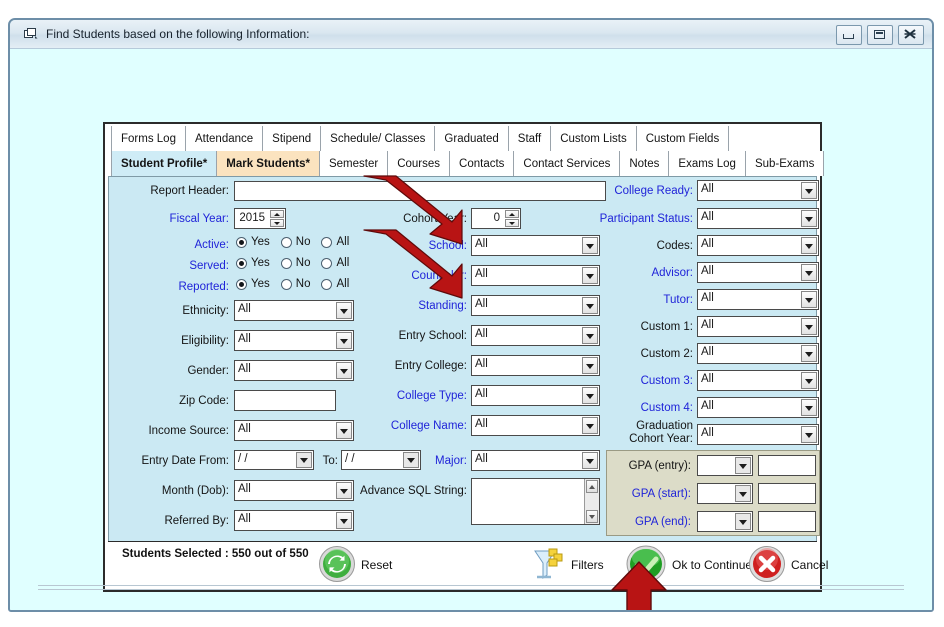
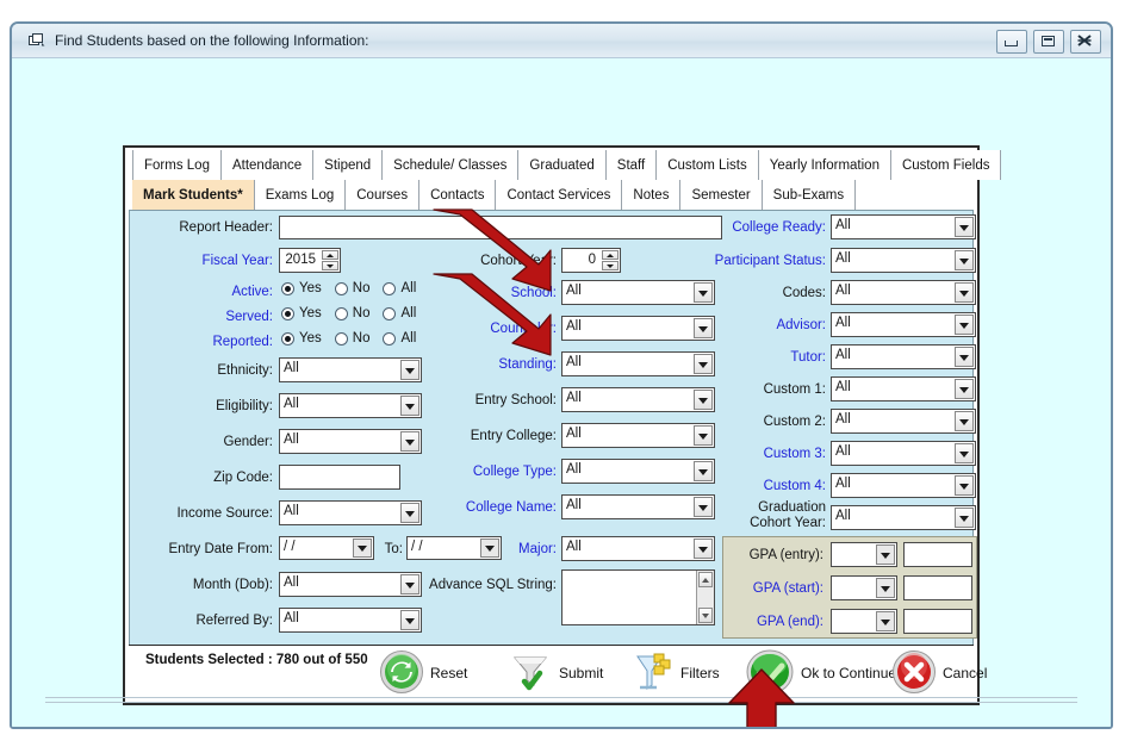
  Find Students based on the following Information:
  Forms Log
  Attendance
  Stipend
  Schedule/ Classes
  Graduated
  Staff
  Custom Lists
+ Yearly Information
  Custom Fields
- Student Profile*
  Mark Students*
- Semester
+ Exams Log
  Courses
  Contacts
  Contact Services
  Notes
- Exams Log
+ Semester
  Sub-Exams
  Report Header:
  Fiscal Year:
  2015
  Active:
  Yes
  No
  All
  Served:
  Yes
  No
  All
  Reported:
  Yes
  No
  All
  Ethnicity:
  All
  Eligibility:
  All
  Gender:
  All
  Zip Code:
  Income Source:
  All
  Entry Date From:
  / /
  To:
  / /
  Month (Dob):
  All
  Referred By:
  All
  0
  School:
  All
  All
  Standing:
  All
  Entry School:
  All
  Entry College:
  All
  College Type:
  All
  College Name:
  All
  Major:
  All
  Advance SQL String:
  College Ready:
  All
  Participant Status:
  All
  Codes:
  All
  Advisor:
  All
  Tutor:
  All
  Custom 1:
  All
  Custom 2:
  All
  Custom 3:
  All
  Custom 4:
  All
  Graduation
  Cohort Year:
  All
  GPA (entry):
  GPA (start):
  GPA (end):
- Students Selected : 550 out of 550
+ Students Selected : 780 out of 550
  Reset
+ Submit
  Filters
  Ok to Continue
  Cancel
